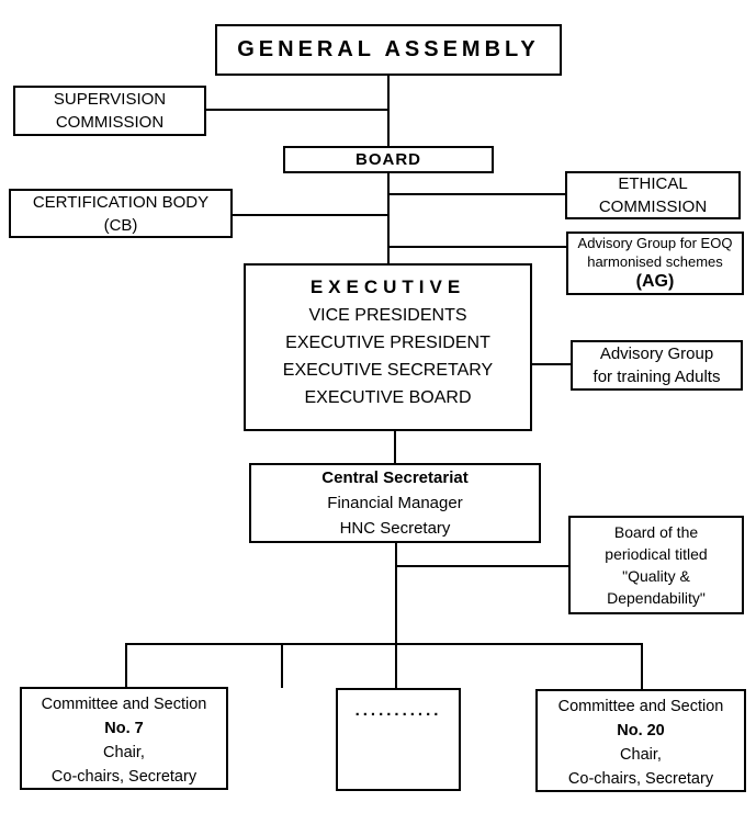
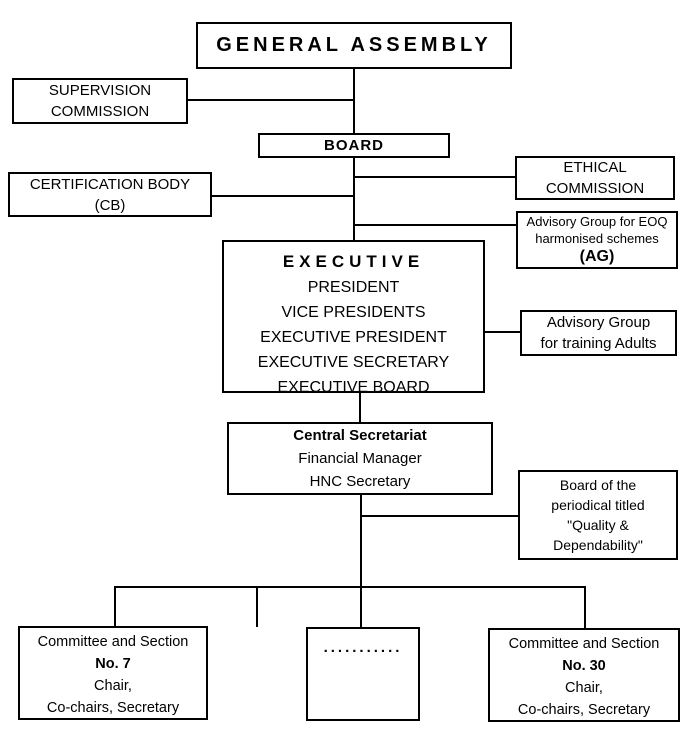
  GENERAL ASSEMBLY
  SUPERVISION
  COMMISSION
  BOARD
  CERTIFICATION BODY
  (CB)
  ETHICAL
  COMMISSION
  Advisory Group for EOQ
  harmonised schemes
  (AG)
  EXECUTIVE
+ PRESIDENT
  VICE PRESIDENTS
  EXECUTIVE PRESIDENT
  EXECUTIVE SECRETARY
  EXECUTIVE BOARD
  Advisory Group
  for training Adults
  Central Secretariat
  Financial Manager
  HNC Secretary
  Board of the
  periodical titled
  "Quality &
  Dependability"
  Committee and Section
  No. 7
  Chair,
  Co-chairs, Secretary
  ...........
  Committee and Section
- No. 20
+ No. 30
  Chair,
  Co-chairs, Secretary
